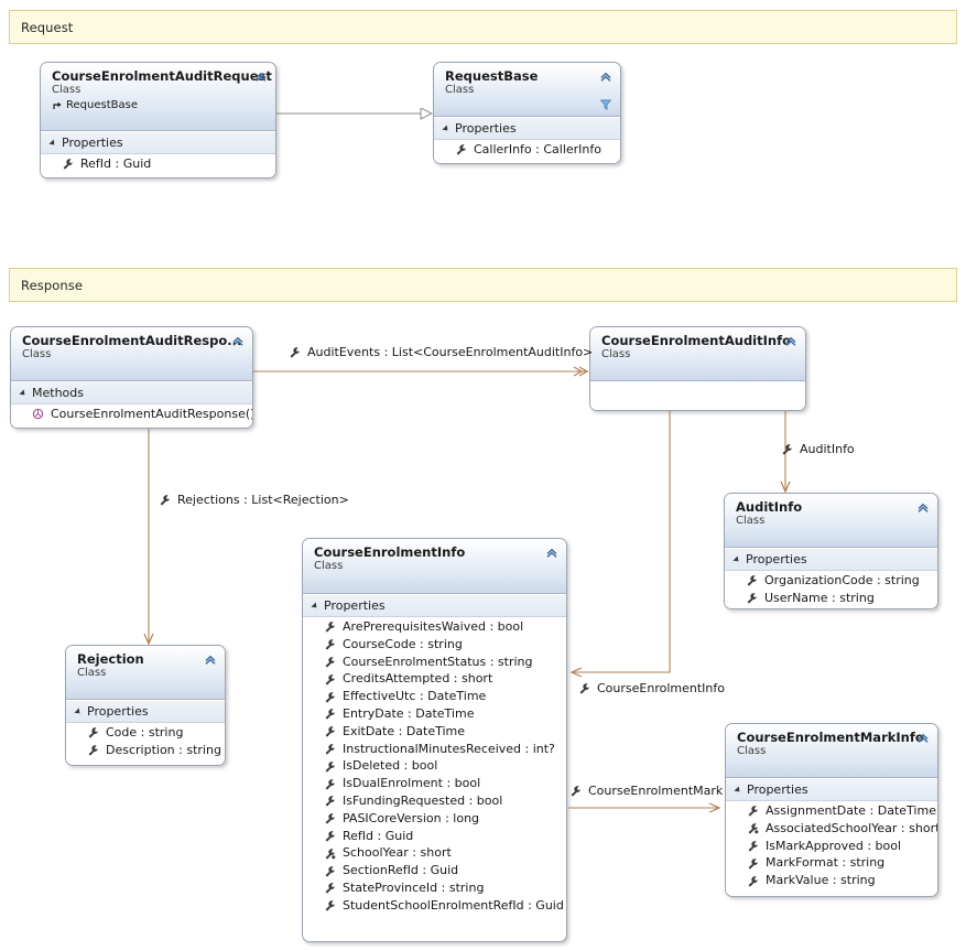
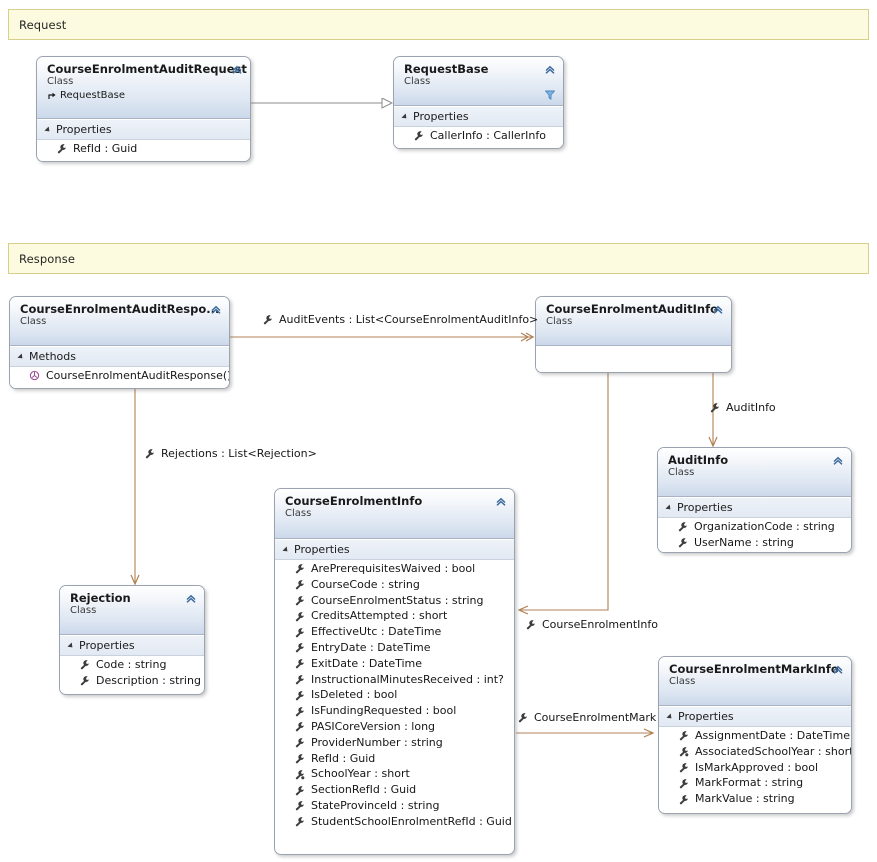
  Request
  Response
  CourseEnrolmentAuditRequest
  Class
  RequestBase
  Properties
  RefId : Guid
  RequestBase
  Class
  Properties
  CallerInfo : CallerInfo
  CourseEnrolmentAuditRespo..
  Class
  Methods
  CourseEnrolmentAuditResponse(
  CourseEnrolmentAuditInf
  Class
  AuditInfo
  Class
  Properties
  OrganizationCode : string
  UserName : string
  Rejection
  Class
  Properties
  Code : string
  Description : string
  CourseEnrolmentInfo
  Class
  Properties
  ArePrerequisitesWaived : bool
  CourseCode : string
  CourseEnrolmentStatus : string
  CreditsAttempted : short
  EffectiveUtc : DateTime
  EntryDate : DateTime
  ExitDate : DateTime
  InstructionalMinutesReceived : int?
  IsDeleted : bool
- IsDualEnrolment : bool
  IsFundingRequested : bool
  PASICoreVersion : long
+ ProviderNumber : string
  RefId : Guid
  SchoolYear : short
  SectionRefId : Guid
  StateProvinceId : string
  StudentSchoolEnrolmentRefId : Guid
  CourseEnrolmentMarkInf
  Class
  Properties
  AssignmentDate : DateTime
  AssociatedSchoolYear : shor
  IsMarkApproved : bool
  MarkFormat : string
  MarkValue : string
  AuditEvents : List<CourseEnrolmentAuditInfo>
  AuditInfo
  Rejections : List<Rejection>
  CourseEnrolmentInfo
  CourseEnrolmentMark
